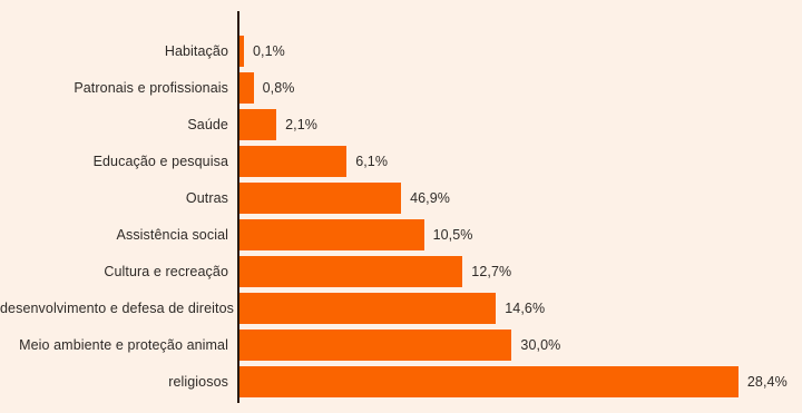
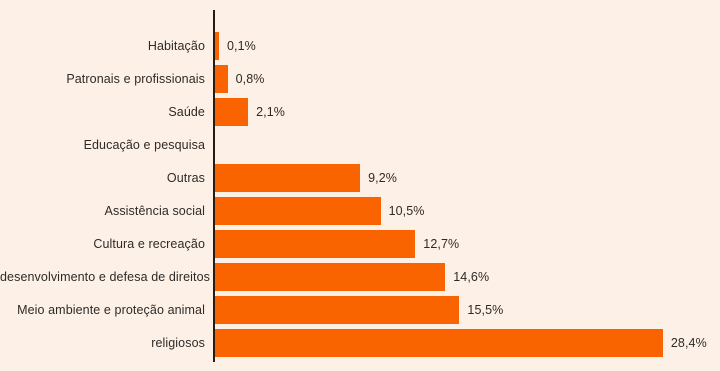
  Habitação
  0,1%
  Patronais e profissionais
  0,8%
  Saúde
  2,1%
  Educação e pesquisa
- 6,1%
  Outras
- 46,9%
+ 9,2%
  Assistência social
  10,5%
  Cultura e recreação
  12,7%
  desenvolvimento e defesa de direitos
  14,6%
  Meio ambiente e proteção animal
- 30,0%
+ 15,5%
  religiosos
  28,4%
